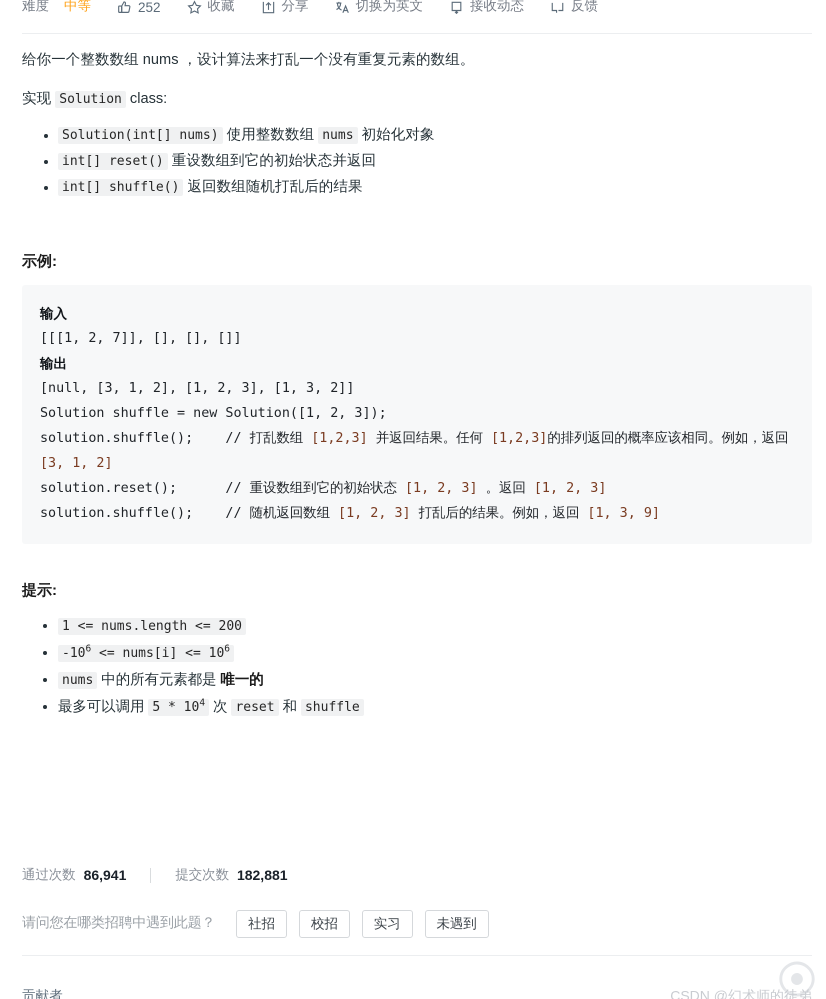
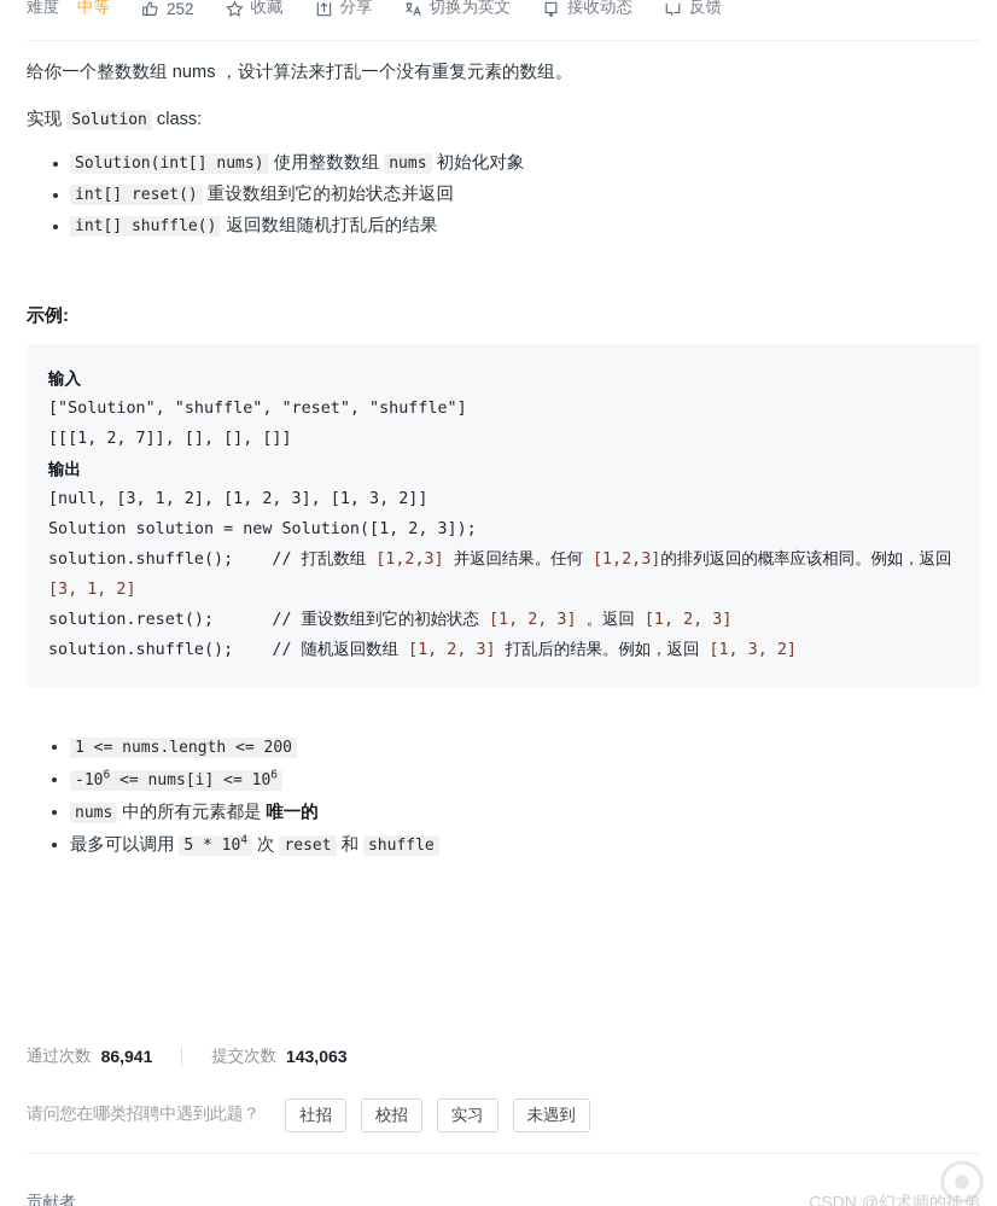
  难度
  中等
  252
  收藏
  分享
  切换为英文
  接收动态
  反馈
  给你一个整数数组 nums ，设计算法来打乱一个没有重复元素的数组。
  实现 Solution class:
  Solution(int[] nums) 使用整数数组 nums 初始化对象
  int[] reset() 重设数组到它的初始状态并返回
  int[] shuffle() 返回数组随机打乱后的结果
  示例:
  输入
+ ["Solution", "shuffle", "reset", "shuffle"]
  [[[1, 2, 7]], [], [], []]
  输出
  [null, [3, 1, 2], [1, 2, 3], [1, 3, 2]]
- Solution shuffle = new Solution([1, 2, 3]);
+ Solution solution = new Solution([1, 2, 3]);
  solution.shuffle(); // 打乱数组 [1,2,3] 并返回结果。任何 [1,2,3]的排列返回的概率应该相同。例如，返回 [3, 1, 2]
  solution.reset(); // 重设数组到它的初始状态 [1, 2, 3] 。返回 [1, 2, 3]
- solution.shuffle(); // 随机返回数组 [1, 2, 3] 打乱后的结果。例如，返回 [1, 3, 9]
+ solution.shuffle(); // 随机返回数组 [1, 2, 3] 打乱后的结果。例如，返回 [1, 3, 2]
- 提示:
  1 <= nums.length <= 200
  -106 <= nums[i] <= 106
  nums 中的所有元素都是 唯一的
  最多可以调用 5 * 104 次 reset 和 shuffle
  通过次数
  86,941
  提交次数
- 182,881
+ 143,063
  请问您在哪类招聘中遇到此题？
  社招
  校招
  实习
  未遇到
  贡献者
  ⦿
  CSDN @幻术师的徒弟
